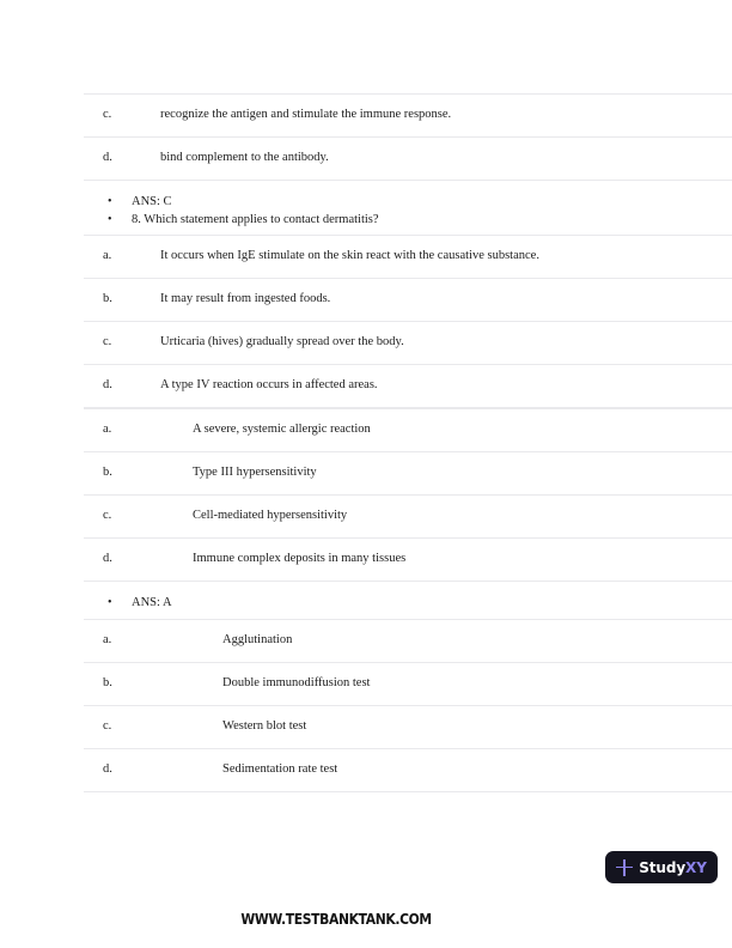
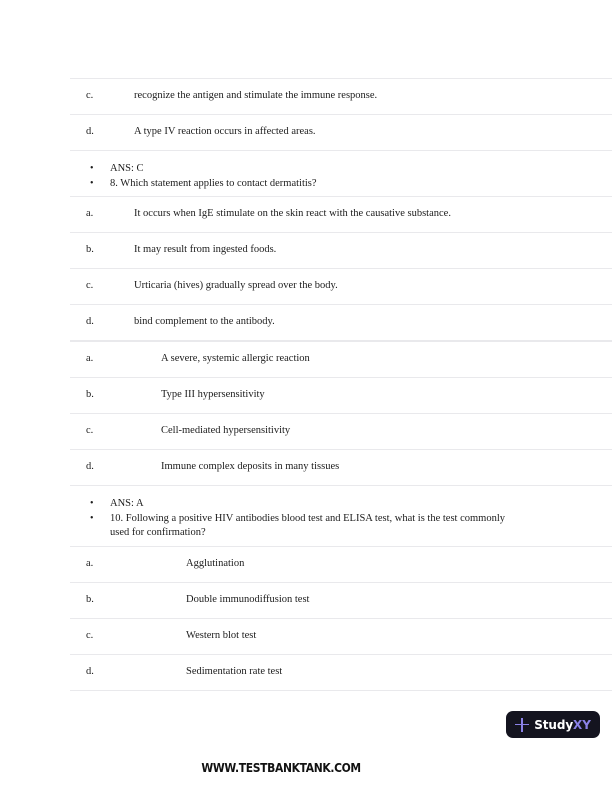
  c.
  recognize the antigen and stimulate the immune response.
  d.
- bind complement to the antibody.
+ A type IV reaction occurs in affected areas.
  ANS: C
  8. Which statement applies to contact dermatitis?
  a.
  It occurs when IgE stimulate on the skin react with the causative substance.
  b.
  It may result from ingested foods.
  c.
  Urticaria (hives) gradually spread over the body.
  d.
- A type IV reaction occurs in affected areas.
+ bind complement to the antibody.
  a.
  A severe, systemic allergic reaction
  b.
  Type III hypersensitivity
  c.
  Cell-mediated hypersensitivity
  d.
  Immune complex deposits in many tissues
  ANS: A
+ 10. Following a positive HIV antibodies blood test and ELISA test, what is the test commonly used for confirmation?
  a.
  Agglutination
  b.
  Double immunodiffusion test
  c.
  Western blot test
  d.
  Sedimentation rate test
  StudyXY
  WWW.TESTBANKTANK.COM
